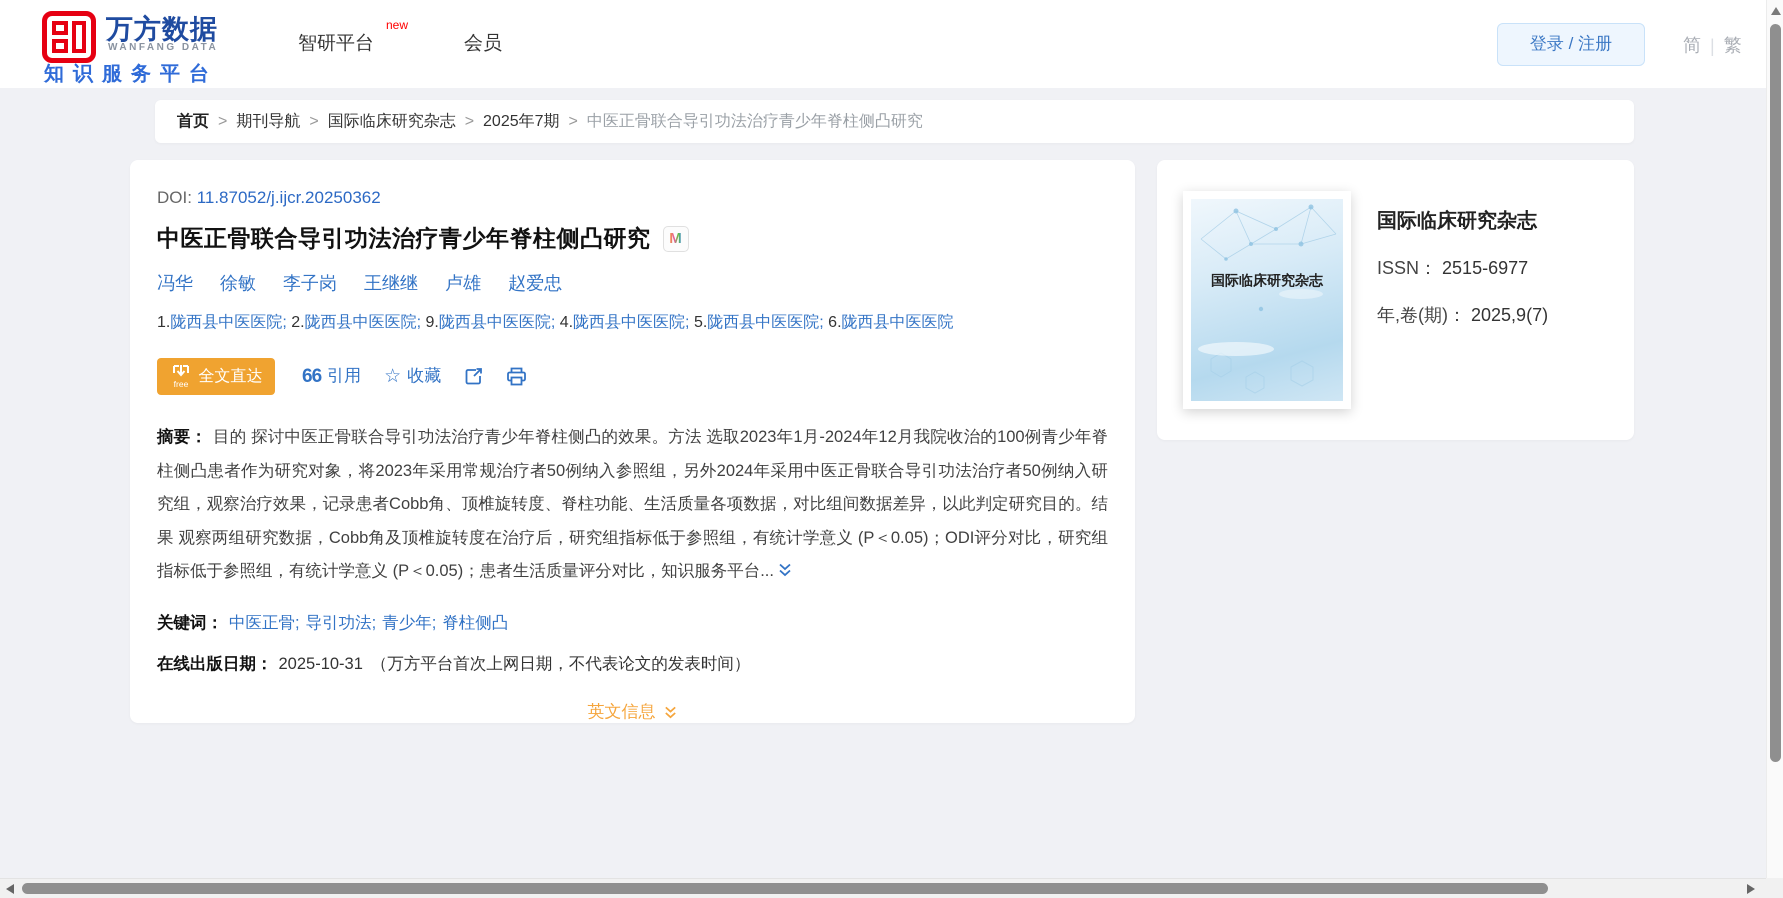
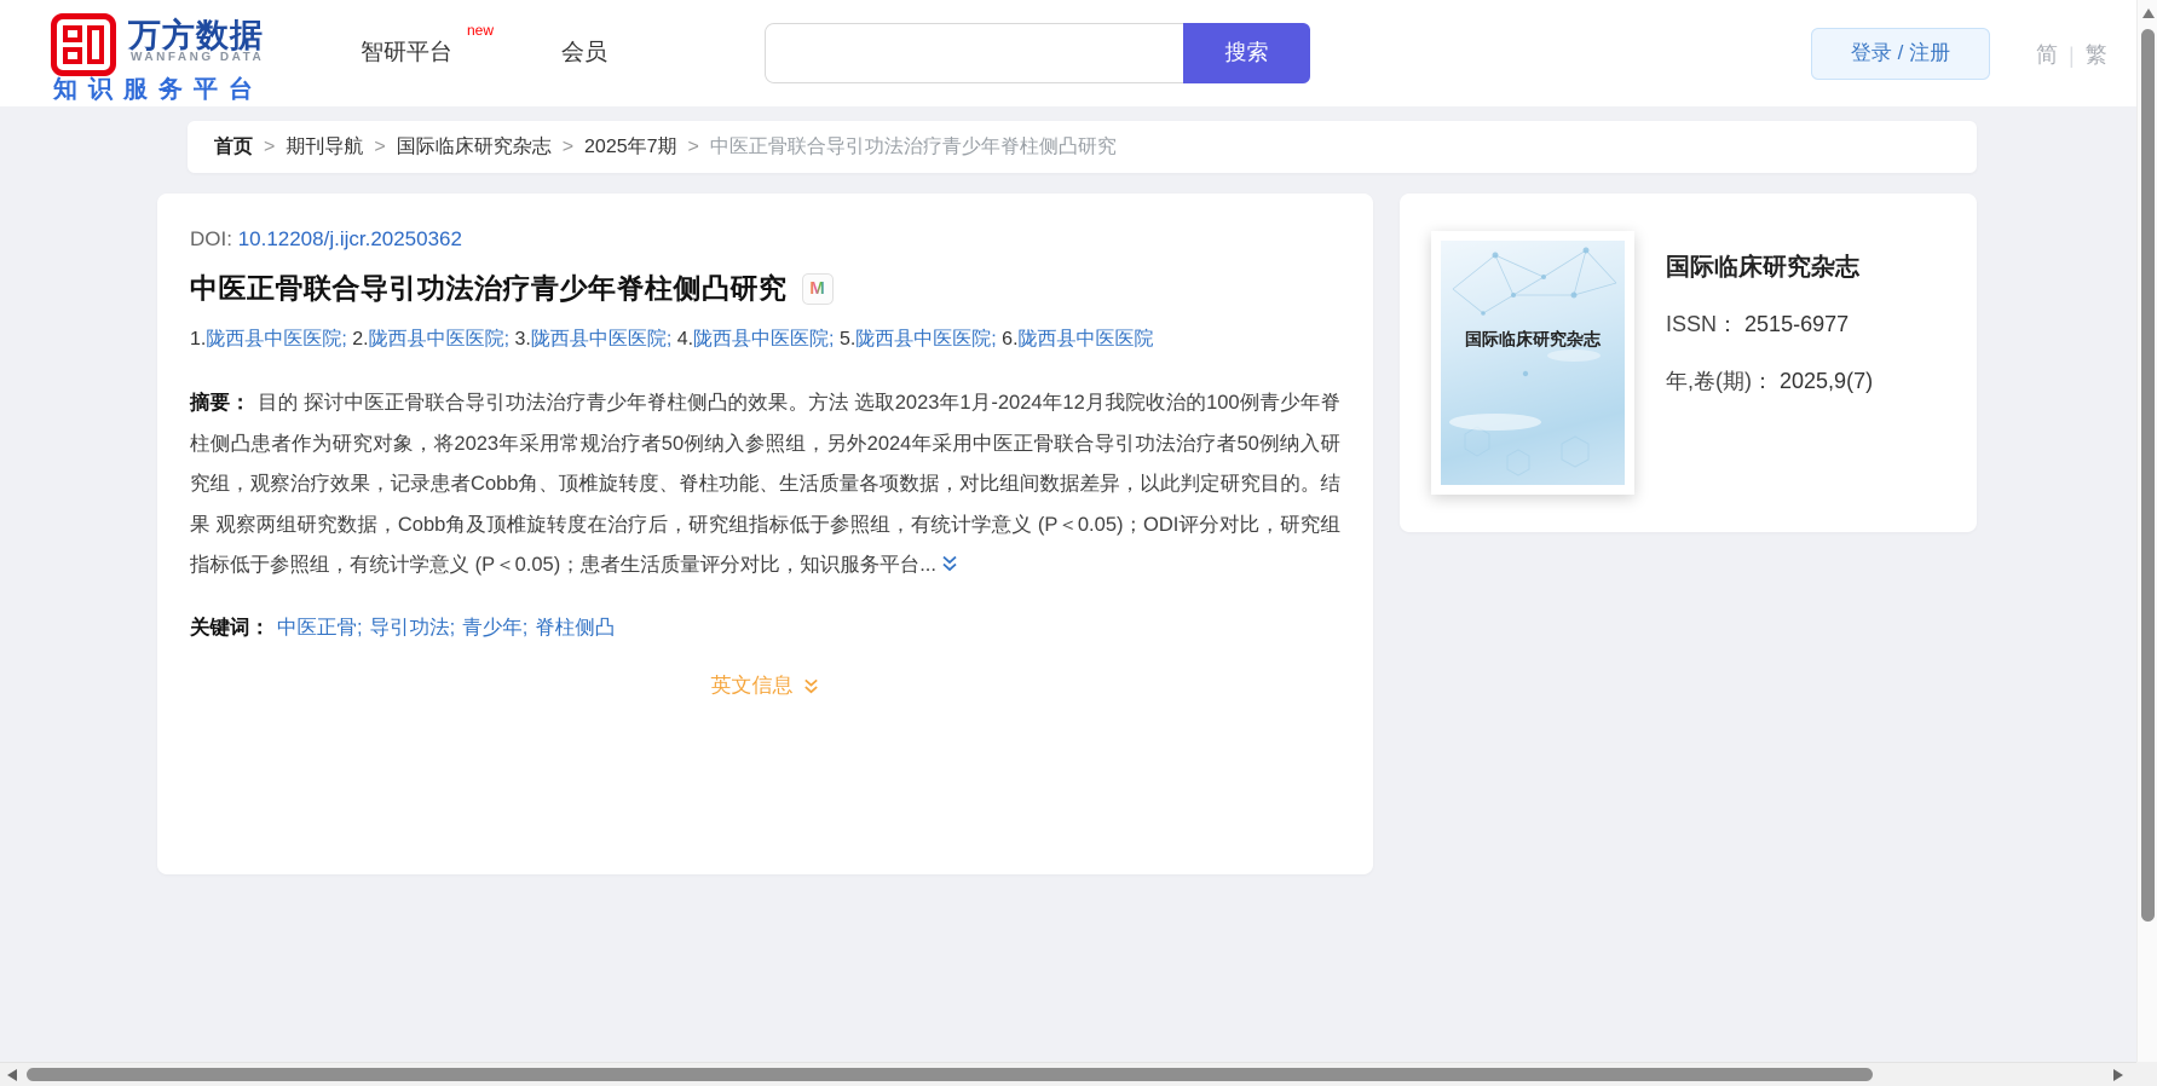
  万方数据
  WANFANG DATA
  知识服务平台
  智研平台
  new
  会员
+ 搜索
  登录 / 注册
  简
  |
  繁
  首页
  >
  期刊导航
  >
  国际临床研究杂志
  >
  2025年7期
  >
  中医正骨联合导引功法治疗青少年脊柱侧凸研究
- DOI: 11.87052/j.ijcr.20250362
+ DOI: 10.12208/j.ijcr.20250362
  中医正骨联合导引功法治疗青少年脊柱侧凸研究
  M
- 冯华 徐敏 李子岗 王继继 卢雄 赵爱忠
- 1.陇西县中医医院; 2.陇西县中医医院; 9.陇西县中医医院; 4.陇西县中医医院; 5.陇西县中医医院; 6.陇西县中医医院
+ 1.陇西县中医医院; 2.陇西县中医医院; 3.陇西县中医医院; 4.陇西县中医医院; 5.陇西县中医医院; 6.陇西县中医医院
- free
- 全文直达
- 66
- 引用
- ☆
- 收藏
  摘要： 目的 探讨中医正骨联合导引功法治疗青少年脊柱侧凸的效果。方法 选取2023年1月-2024年12月我院收治的100例青少年脊柱侧凸患者作为研究对象，将2023年采用常规治疗者50例纳入参照组，另外2024年采用中医正骨联合导引功法治疗者50例纳入研究组，观察治疗效果，记录患者Cobb角、顶椎旋转度、脊柱功能、生活质量各项数据，对比组间数据差异，以此判定研究目的。结果 观察两组研究数据，Cobb角及顶椎旋转度在治疗后，研究组指标低于参照组，有统计学意义 (P＜0.05)；ODI评分对比，研究组指标低于参照组，有统计学意义 (P＜0.05)；患者生活质量评分对比，知识服务平台...
  关键词： 中医正骨; 导引功法; 青少年; 脊柱侧凸
- 在线出版日期： 2025-10-31 （万方平台首次上网日期，不代表论文的发表时间）
  英文信息
  国际临床研究杂志
  国际临床研究杂志
  ISSN： 2515-6977
  年,卷(期)： 2025,9(7)
